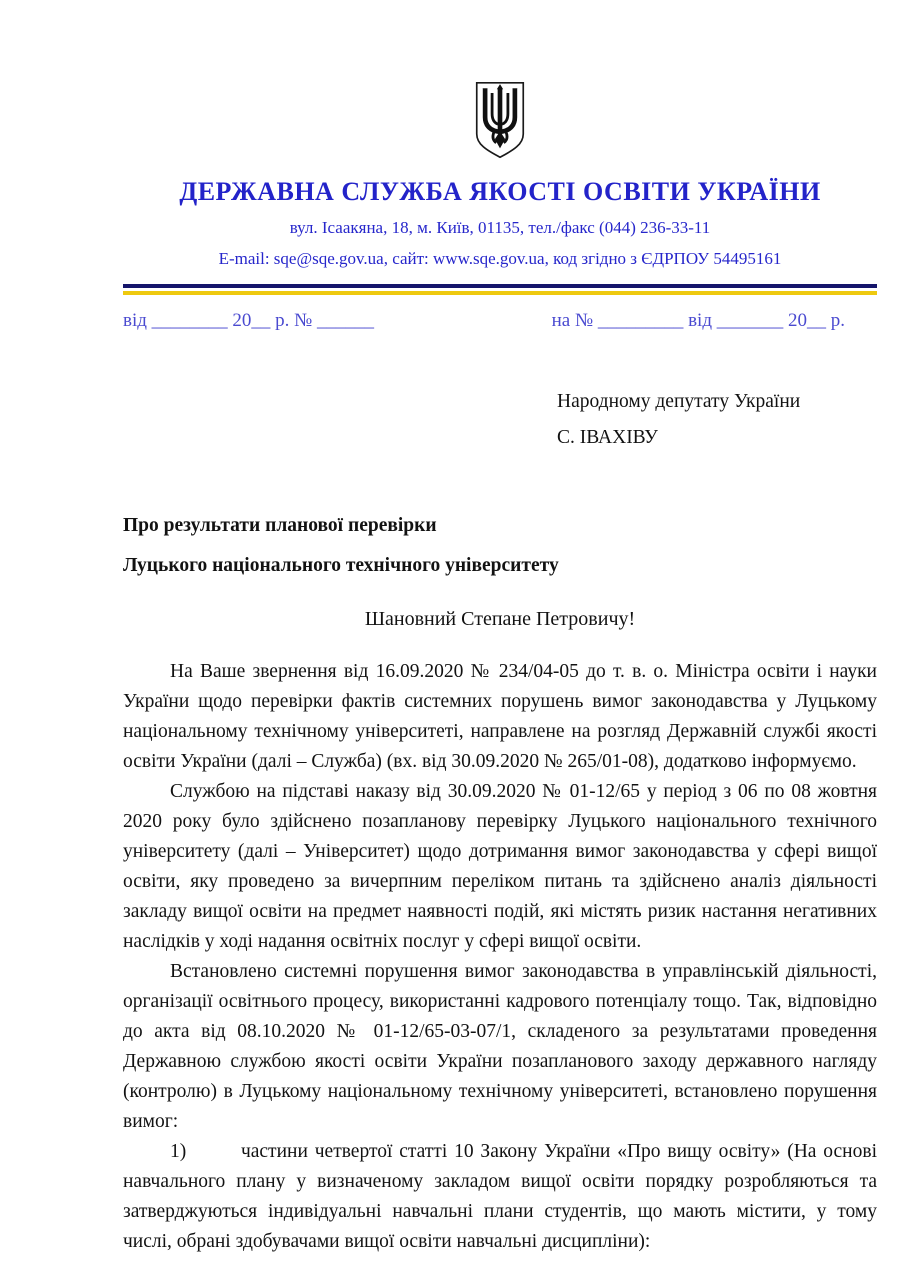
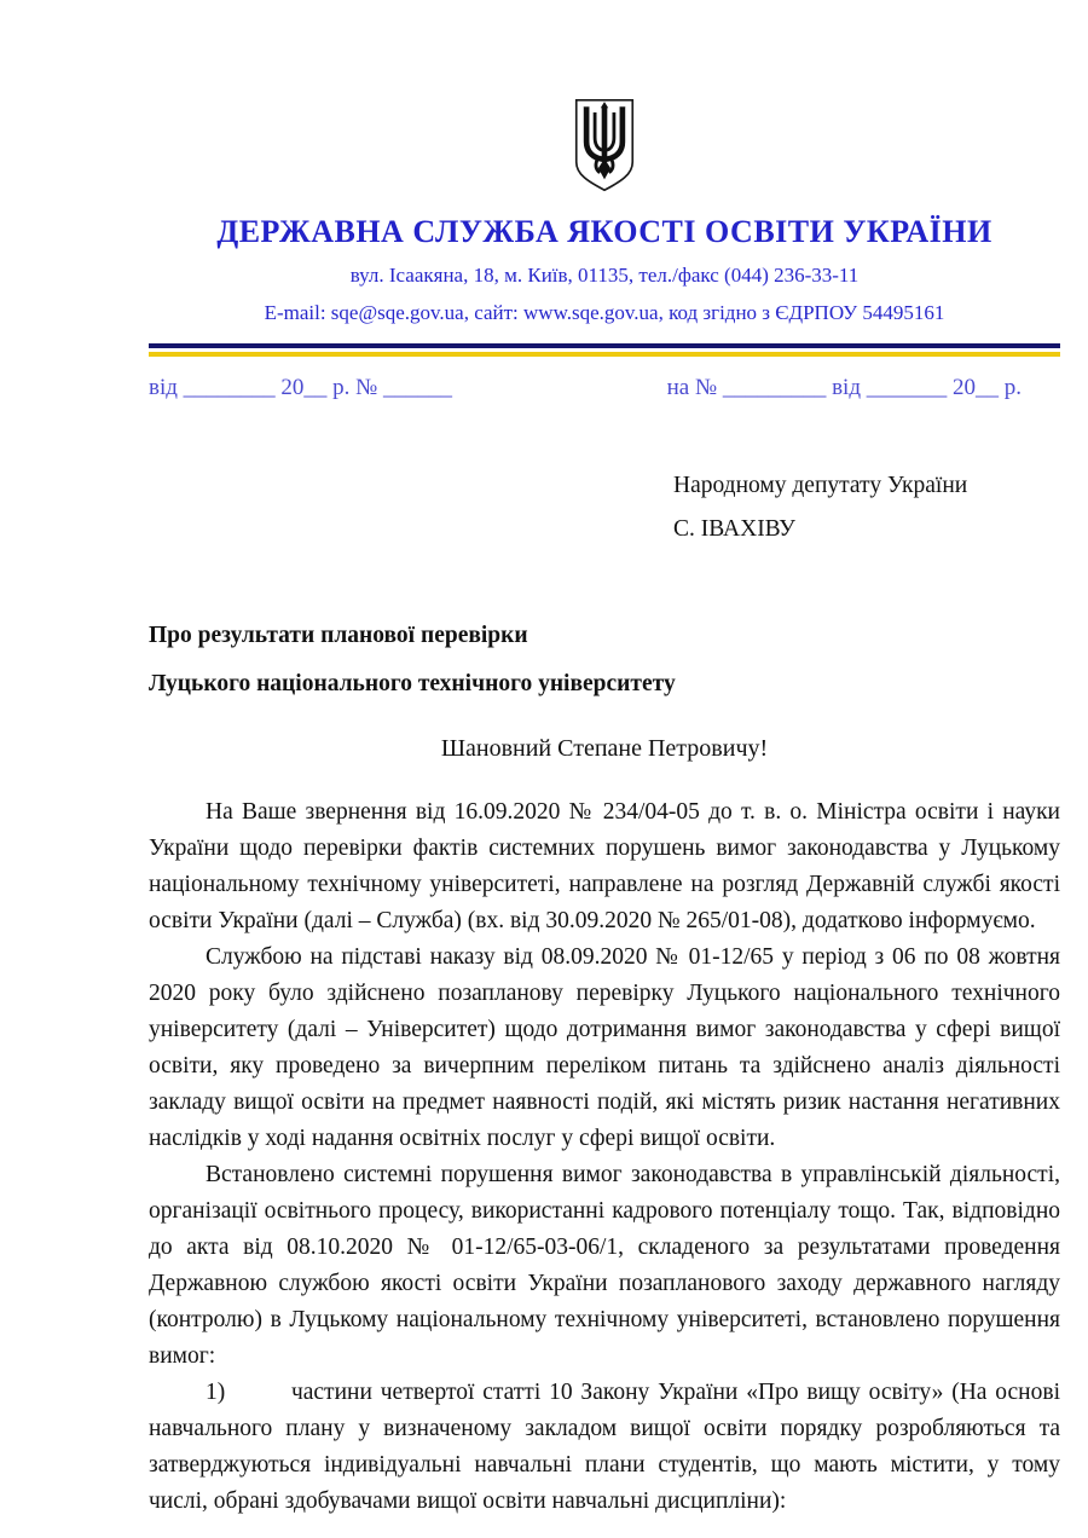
  ДЕРЖАВНА СЛУЖБА ЯКОСТІ ОСВІТИ УКРАЇНИ
  вул. Ісаакяна, 18, м. Київ, 01135, тел./факс (044) 236-33-11
  E-mail: sqe@sqe.gov.ua, сайт: www.sqe.gov.ua, код згідно з ЄДРПОУ 54495161
  від ________ 20__ р. № ______
  на № _________ від _______ 20__ р.
  Народному депутату України
  С. ІВАХІВУ
  Про результати планової перевірки
  Луцького національного технічного університету
  Шановний Степане Петровичу!
  На Ваше звернення від 16.09.2020 № 234/04-05 до т. в. о. Міністра освіти і науки України щодо перевірки фактів системних порушень вимог законодавства у Луцькому національному технічному університеті, направлене на розгляд Державній службі якості освіти України (далі – Служба) (вх. від 30.09.2020 № 265/01-08), додатково інформуємо.
- Службою на підставі наказу від 30.09.2020 № 01-12/65 у період з 06 по 08 жовтня 2020 року було здійснено позапланову перевірку Луцького національного технічного університету (далі – Університет) щодо дотримання вимог законодавства у сфері вищої освіти, яку проведено за вичерпним переліком питань та здійснено аналіз діяльності закладу вищої освіти на предмет наявності подій, які містять ризик настання негативних наслідків у ході надання освітніх послуг у сфері вищої освіти.
+ Службою на підставі наказу від 08.09.2020 № 01-12/65 у період з 06 по 08 жовтня 2020 року було здійснено позапланову перевірку Луцького національного технічного університету (далі – Університет) щодо дотримання вимог законодавства у сфері вищої освіти, яку проведено за вичерпним переліком питань та здійснено аналіз діяльності закладу вищої освіти на предмет наявності подій, які містять ризик настання негативних наслідків у ході надання освітніх послуг у сфері вищої освіти.
- Встановлено системні порушення вимог законодавства в управлінській діяльності, організації освітнього процесу, використанні кадрового потенціалу тощо. Так, відповідно до акта від 08.10.2020 № 01-12/65-03-07/1, складеного за результатами проведення Державною службою якості освіти України позапланового заходу державного нагляду (контролю) в Луцькому національному технічному університеті, встановлено порушення вимог:
+ Встановлено системні порушення вимог законодавства в управлінській діяльності, організації освітнього процесу, використанні кадрового потенціалу тощо. Так, відповідно до акта від 08.10.2020 № 01-12/65-03-06/1, складеного за результатами проведення Державною службою якості освіти України позапланового заходу державного нагляду (контролю) в Луцькому національному технічному університеті, встановлено порушення вимог:
  1) частини четвертої статті 10 Закону України «Про вищу освіту» (На основі навчального плану у визначеному закладом вищої освіти порядку розробляються та затверджуються індивідуальні навчальні плани студентів, що мають містити, у тому числі, обрані здобувачами вищої освіти навчальні дисципліни):
